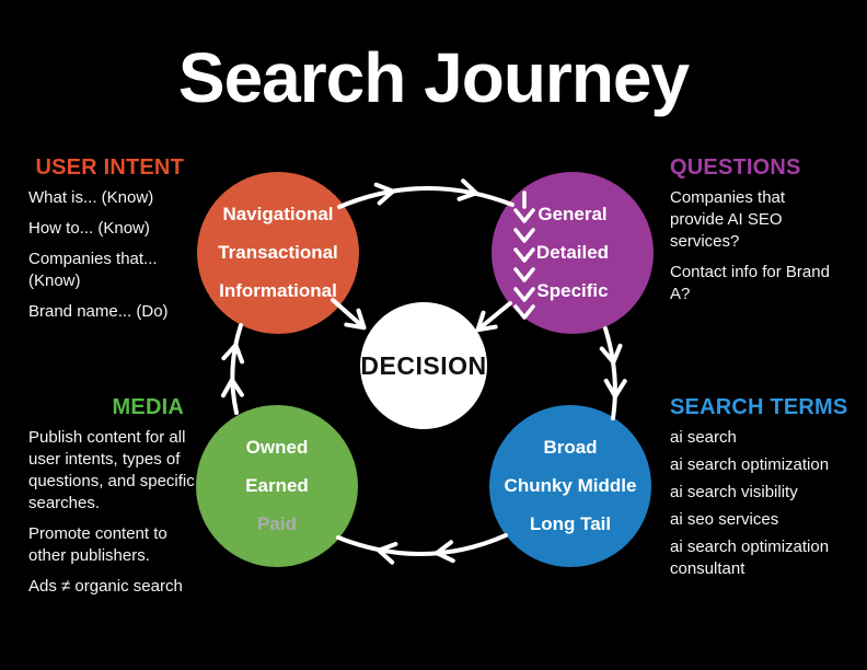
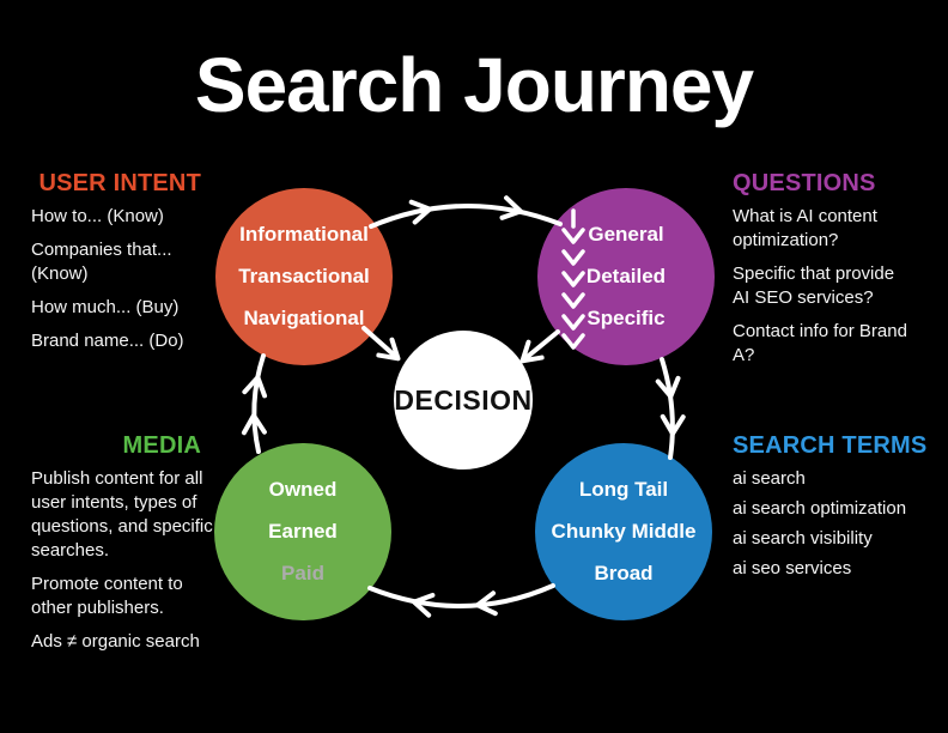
  Search Journey
- Navigational
+ Informational
  Transactional
- Informational
+ Navigational
  General
  Detailed
  Specific
  Owned
  Earned
  Paid
- Broad
+ Long Tail
  Chunky Middle
- Long Tail
+ Broad
  DECISION
  USER INTENT
- What is... (Know)
  How to... (Know)
  Companies that... (Know)
+ How much... (Buy)
  Brand name... (Do)
  QUESTIONS
+ What is AI content optimization?
- Companies that provide AI SEO services?
+ Specific that provide AI SEO services?
  Contact info for Brand A?
  MEDIA
  Publish content for all user intents, types of questions, and specific searches.
  Promote content to other publishers.
  Ads ≠ organic search
  SEARCH TERMS
  ai search
  ai search optimization
  ai search visibility
  ai seo services
- ai search optimization consultant
